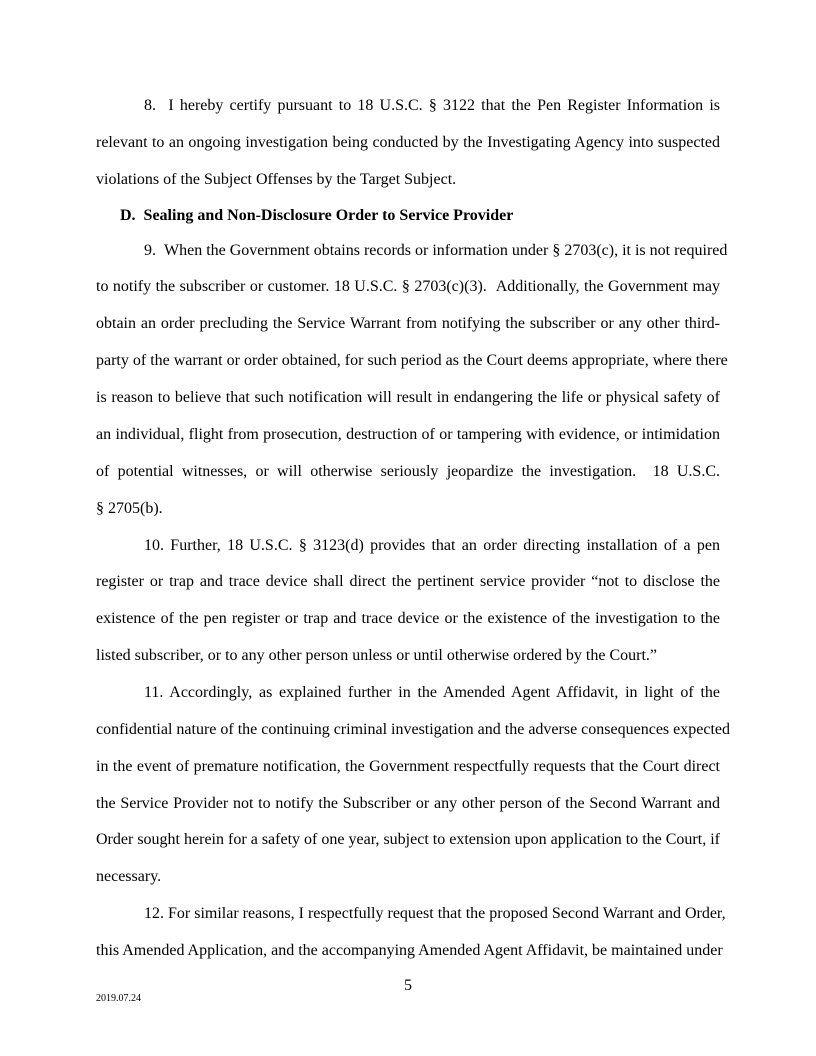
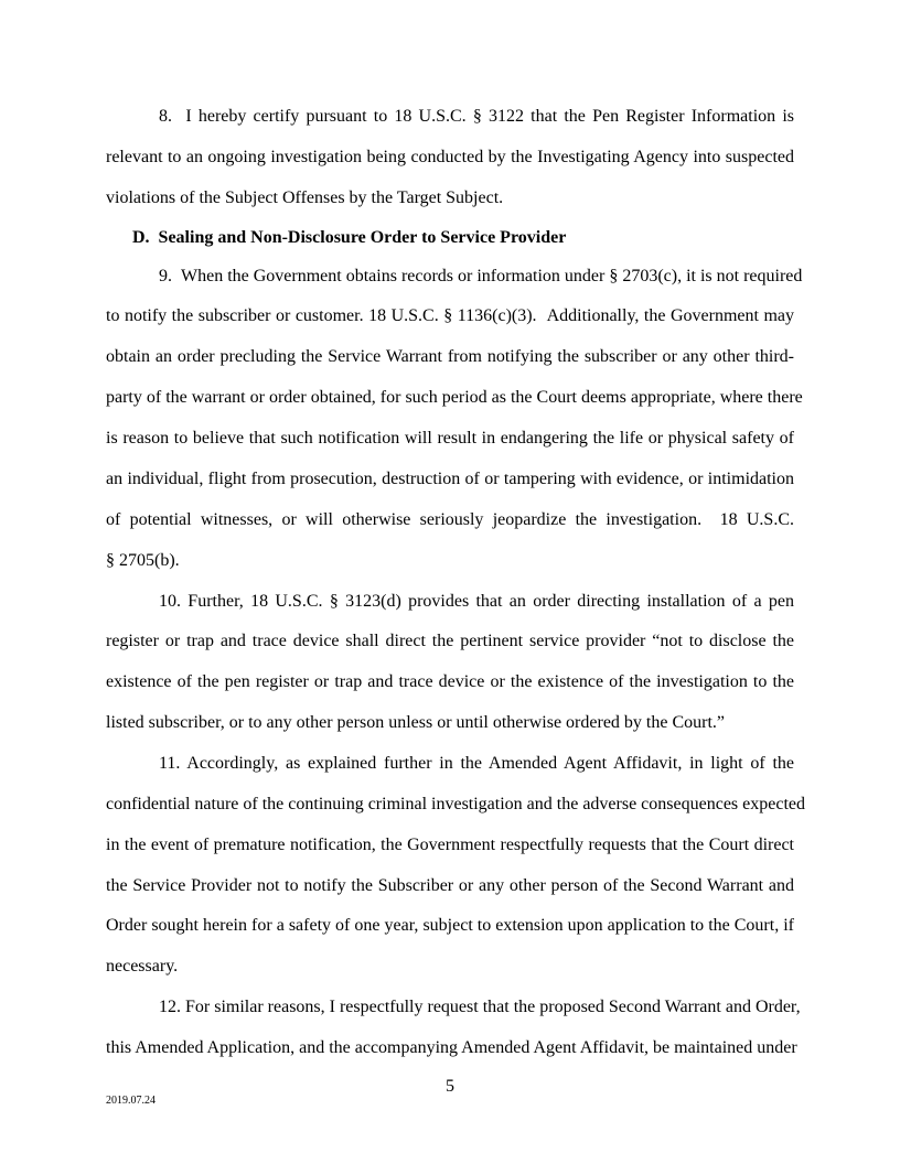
  8. I hereby certify pursuant to 18 U.S.C. § 3122 that the Pen Register Information is
  relevant to an ongoing investigation being conducted by the Investigating Agency into suspected
  violations of the Subject Offenses by the Target Subject.
  D. Sealing and Non-Disclosure Order to Service Provider
  9. When the Government obtains records or information under § 2703(c), it is not required
- to notify the subscriber or customer. 18 U.S.C. § 2703(c)(3). Additionally, the Government may
+ to notify the subscriber or customer. 18 U.S.C. § 1136(c)(3). Additionally, the Government may
  obtain an order precluding the Service Warrant from notifying the subscriber or any other third-
  party of the warrant or order obtained, for such period as the Court deems appropriate, where there
  is reason to believe that such notification will result in endangering the life or physical safety of
  an individual, flight from prosecution, destruction of or tampering with evidence, or intimidation
  of potential witnesses, or will otherwise seriously jeopardize the investigation. 18 U.S.C.
  § 2705(b).
  10. Further, 18 U.S.C. § 3123(d) provides that an order directing installation of a pen
  register or trap and trace device shall direct the pertinent service provider “not to disclose the
  existence of the pen register or trap and trace device or the existence of the investigation to the
  listed subscriber, or to any other person unless or until otherwise ordered by the Court.”
  11. Accordingly, as explained further in the Amended Agent Affidavit, in light of the
  confidential nature of the continuing criminal investigation and the adverse consequences expected
  in the event of premature notification, the Government respectfully requests that the Court direct
  the Service Provider not to notify the Subscriber or any other person of the Second Warrant and
  Order sought herein for a safety of one year, subject to extension upon application to the Court, if
  necessary.
  12. For similar reasons, I respectfully request that the proposed Second Warrant and Order,
  this Amended Application, and the accompanying Amended Agent Affidavit, be maintained under
  5
  2019.07.24
